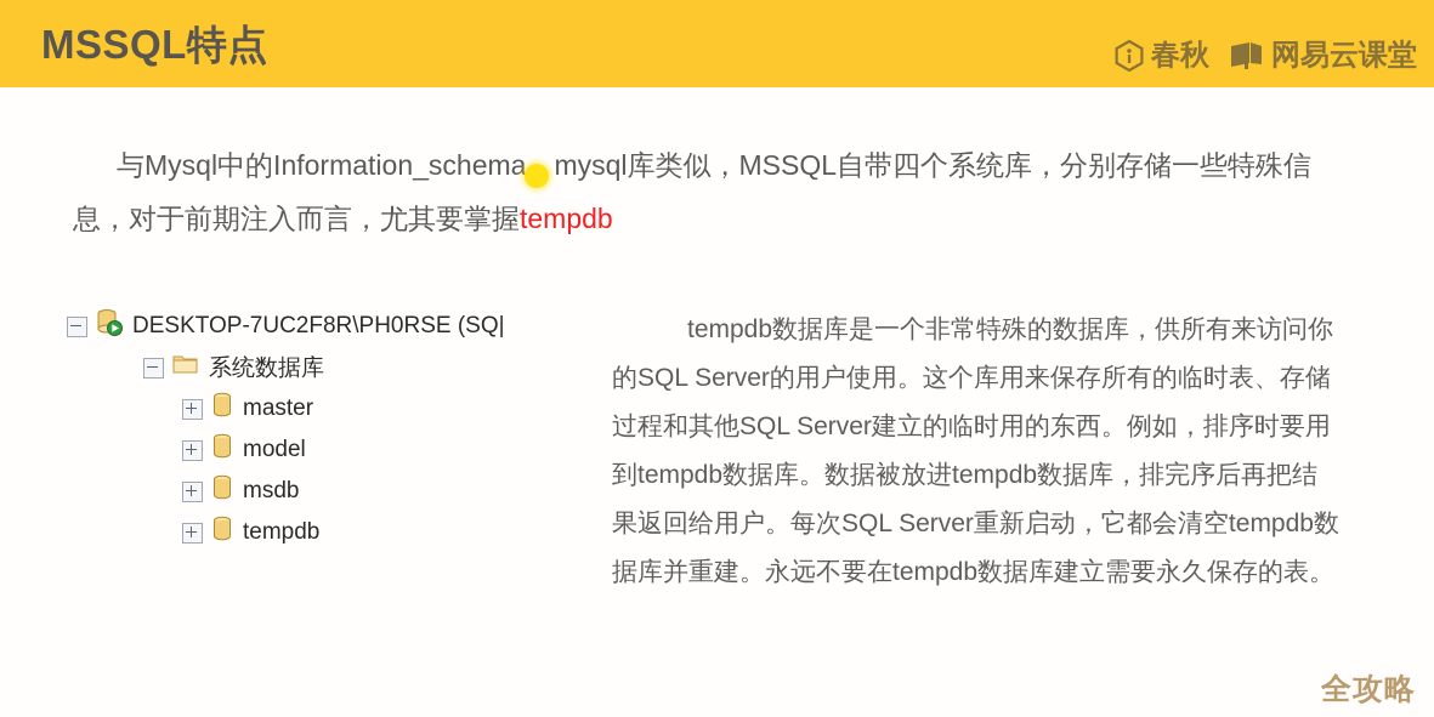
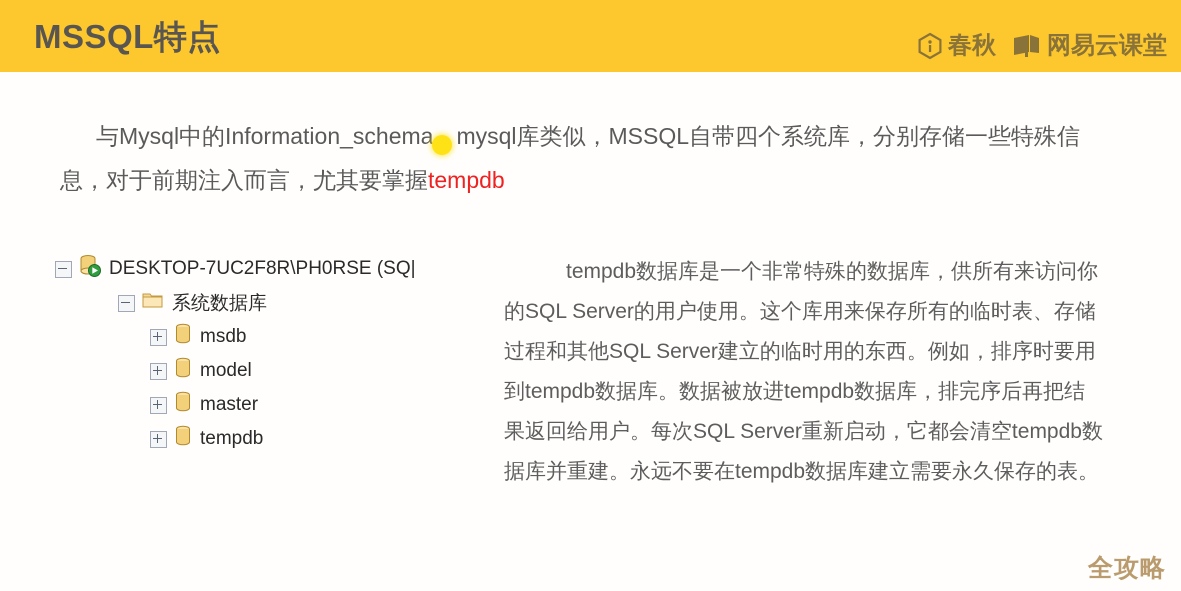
  MSSQL特点
  春秋
  网易云课堂
  与Mysql中的Information_schemamysql库类似，MSSQL自带四个系统库，分别存储一些特殊信息，对于前期注入而言，尤其要掌握tempdb
  DESKTOP-7UC2F8R\PH0RSE (SQ|
  系统数据库
- master
+ msdb
  model
- msdb
+ master
  tempdb
  tempdb数据库是一个非常特殊的数据库，供所有来访问你的SQL Server的用户使用。这个库用来保存所有的临时表、存储过程和其他SQL Server建立的临时用的东西。例如，排序时要用到tempdb数据库。数据被放进tempdb数据库，排完序后再把结果返回给用户。每次SQL Server重新启动，它都会清空tempdb数据库并重建。永远不要在tempdb数据库建立需要永久保存的表。
  全攻略
